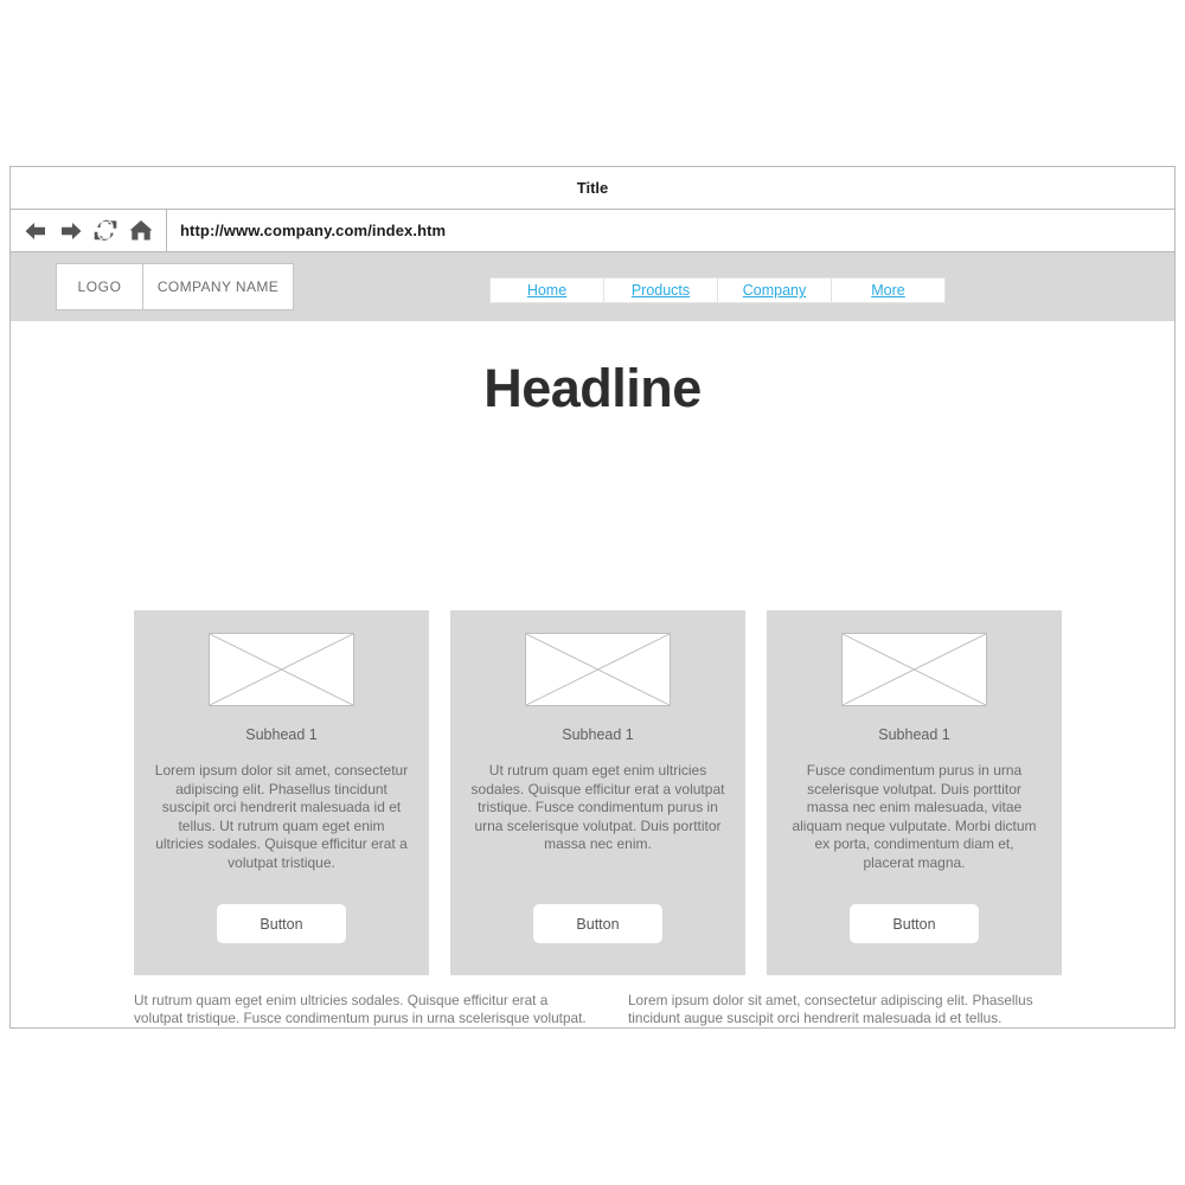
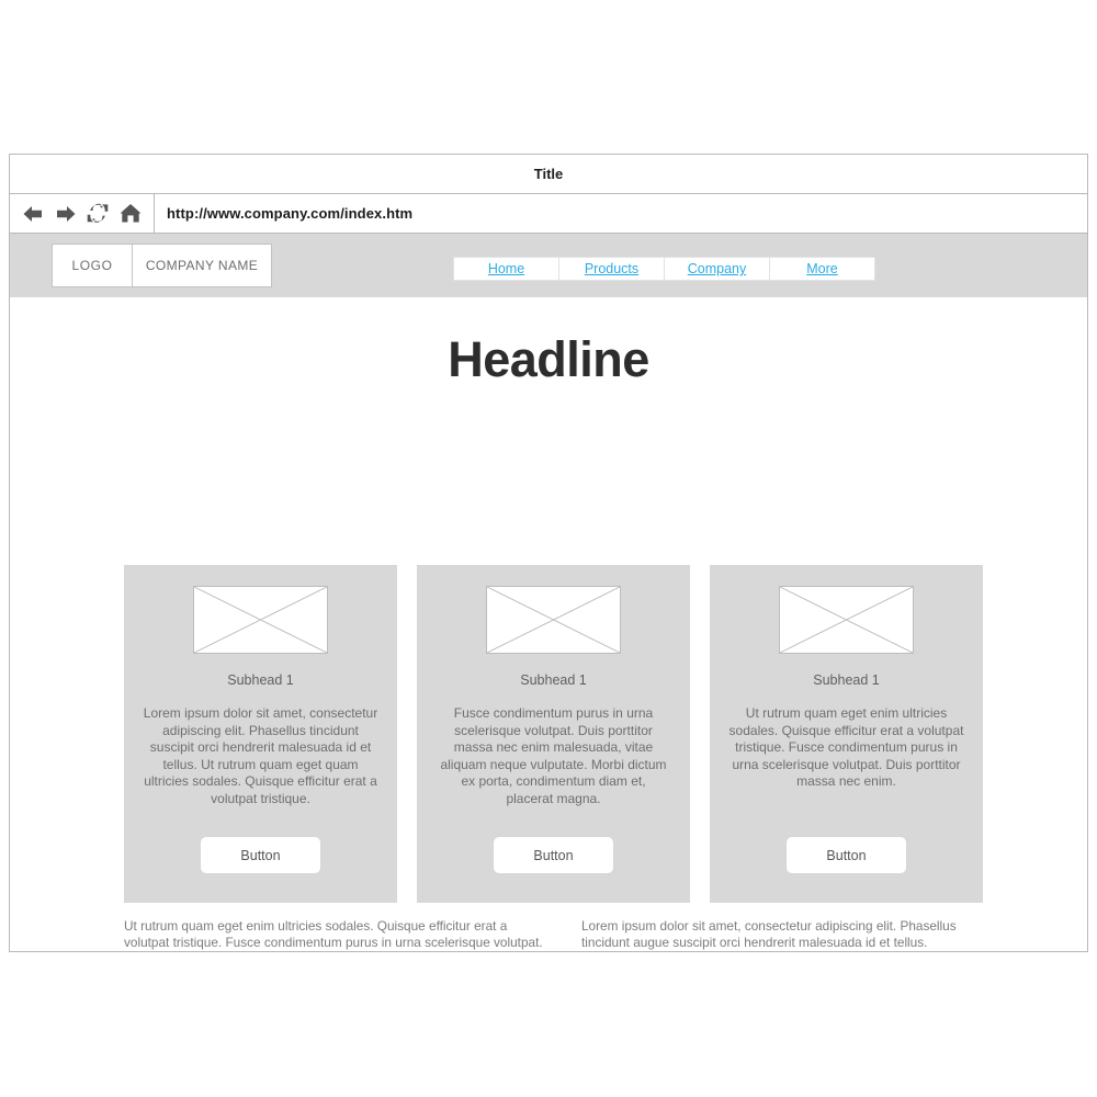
  Title
  http://www.company.com/index.htm
  LOGO
  COMPANY NAME
  Home
  Products
  Company
  More
  Headline
  Subhead 1
- Lorem ipsum dolor sit amet, consectetur adipiscing elit. Phasellus tincidunt suscipit orci hendrerit malesuada id et tellus. Ut rutrum quam eget enim ultricies sodales. Quisque efficitur erat a volutpat tristique.
+ Lorem ipsum dolor sit amet, consectetur adipiscing elit. Phasellus tincidunt suscipit orci hendrerit malesuada id et tellus. Ut rutrum quam eget quam ultricies sodales. Quisque efficitur erat a volutpat tristique.
  Button
  Subhead 1
- Ut rutrum quam eget enim ultricies sodales. Quisque efficitur erat a volutpat tristique. Fusce condimentum purus in urna scelerisque volutpat. Duis porttitor massa nec enim.
+ Fusce condimentum purus in urna scelerisque volutpat. Duis porttitor massa nec enim malesuada, vitae aliquam neque vulputate. Morbi dictum ex porta, condimentum diam et, placerat magna.
  Button
  Subhead 1
- Fusce condimentum purus in urna scelerisque volutpat. Duis porttitor massa nec enim malesuada, vitae aliquam neque vulputate. Morbi dictum ex porta, condimentum diam et, placerat magna.
+ Ut rutrum quam eget enim ultricies sodales. Quisque efficitur erat a volutpat tristique. Fusce condimentum purus in urna scelerisque volutpat. Duis porttitor massa nec enim.
  Button
  Lorem ipsum dolor sit amet, consectetur adipiscing elit. Phasellus tincidunt augue suscipit orci hendrerit malesuada id et tellus.
